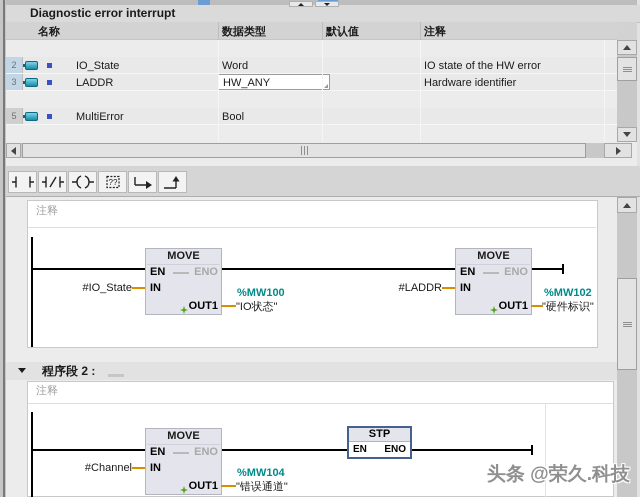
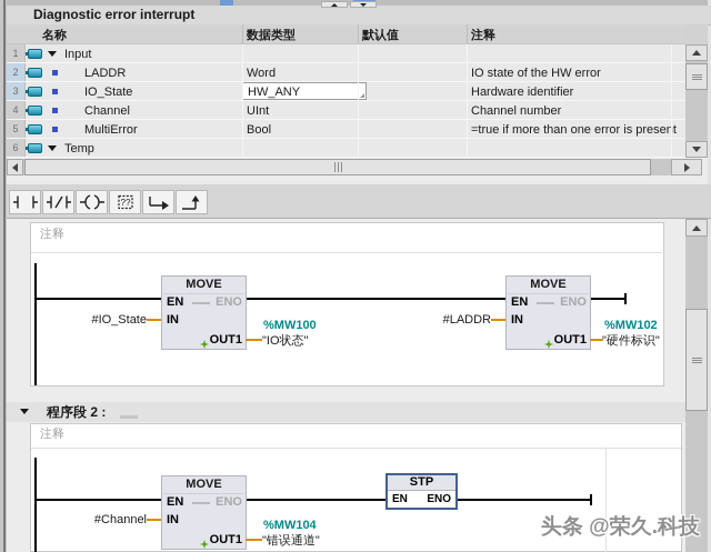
  Diagnostic error interrupt
  名称
  数据类型
  默认值
  注释
+ 1
+ Input
  2
- IO_State
+ LADDR
  Word
  IO state of the HW error
  3
- LADDR
+ IO_State
  HW_ANY
  Hardware identifier
+ 4
+ Channel
+ UInt
+ Channel number
  5
  MultiError
  Bool
+ =true if more than one error is present
+ 6
+ Temp
  ??
  注释
  MOVE
  EN
  ENO
  IN
  OUT1
  #IO_State
  %MW100
  "IO状态"
  MOVE
  EN
  ENO
  IN
  OUT1
  #LADDR
  %MW102
  "硬件标识"
  程序段 2 :
  注释
  MOVE
  EN
  ENO
  IN
  OUT1
  #Channel
  %MW104
  "错误通道"
  STP
  EN
  ENO
  头条 @荣久.科技
